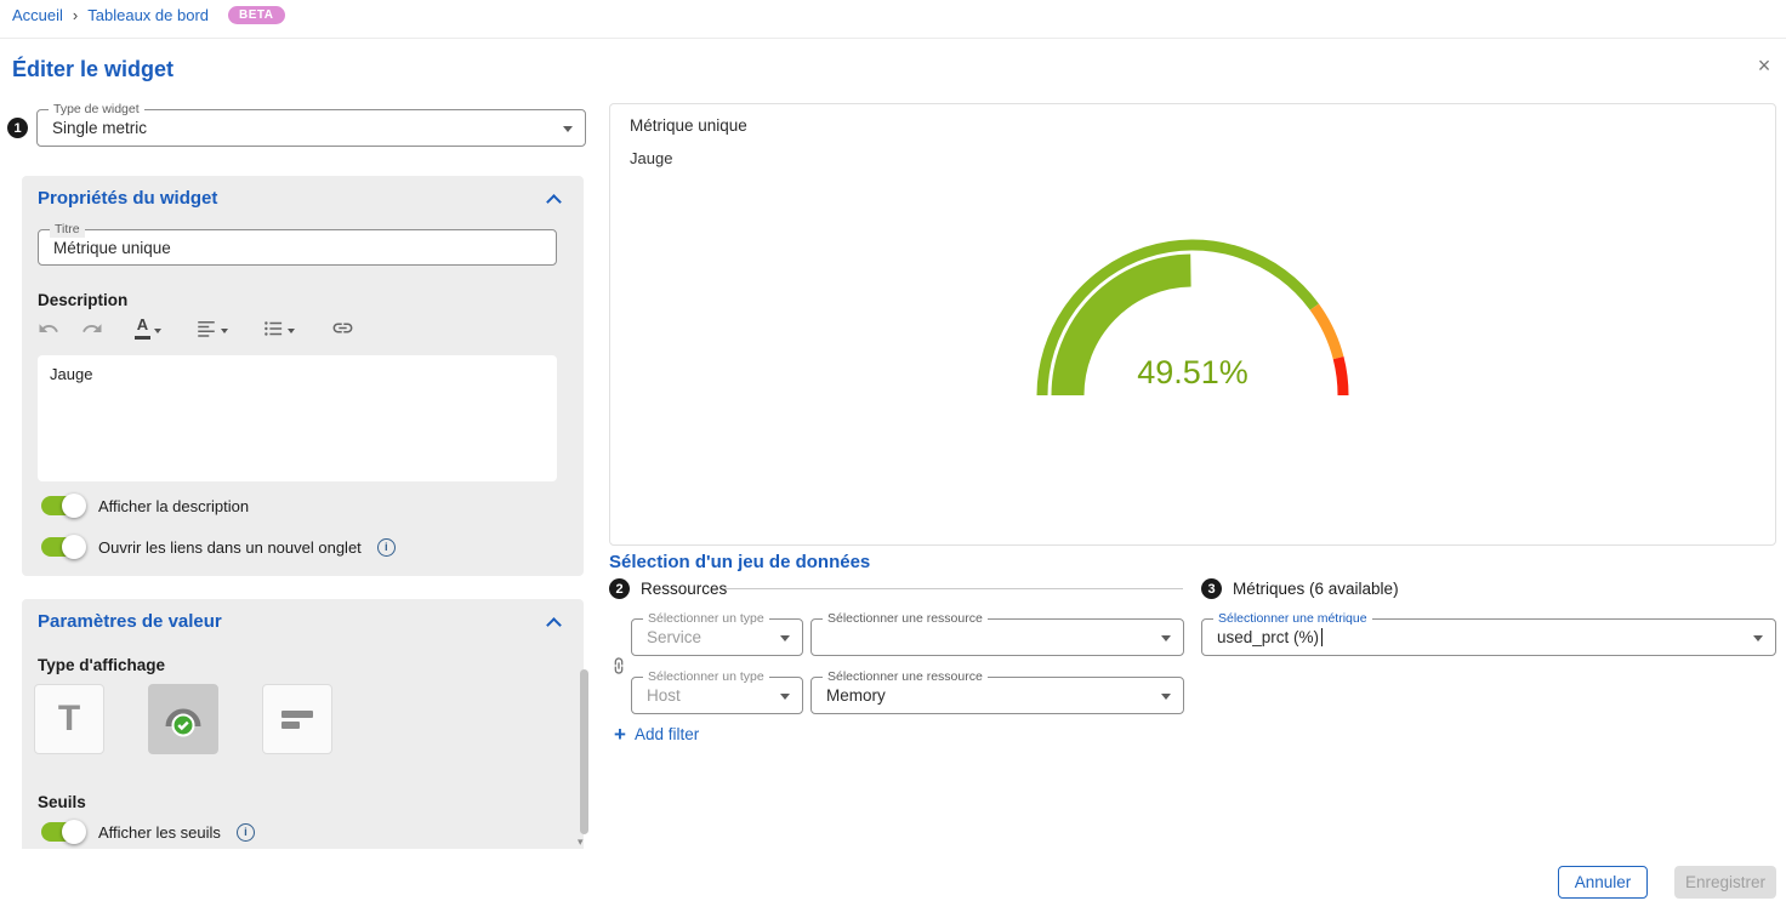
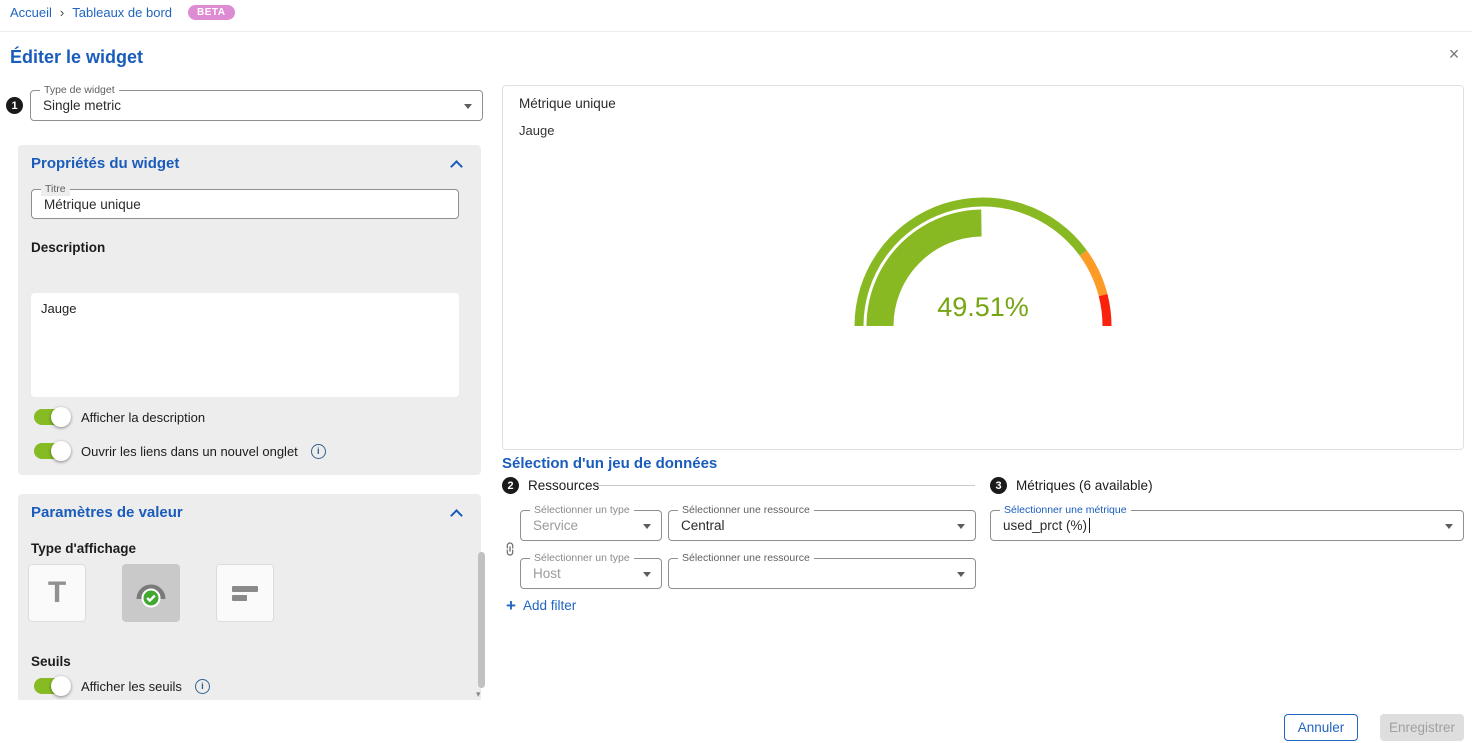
  Accueil
  ›
  Tableaux de bord
  BETA
  Éditer le widget
  ×
  1
  Type de widget
  Single metric
  Propriétés du widget
  Titre
  Métrique unique
  Description
- A
  Jauge
  Afficher la description
  Ouvrir les liens dans un nouvel onglet
  i
  Paramètres de valeur
  Type d'affichage
  T
  Seuils
  Afficher les seuils
  i
  ▾
  Métrique unique
  Jauge
  49.51%
  Sélection d'un jeu de données
  2
  Ressources
  Sélectionner un type
  Service
  Sélectionner une ressource
+ Central
  Sélectionner un type
  Host
  Sélectionner une ressource
- Memory
  +
  Add filter
  3
  Métriques (6 available)
  Sélectionner une métrique
  used_prct (%)
  Annuler
  Enregistrer
